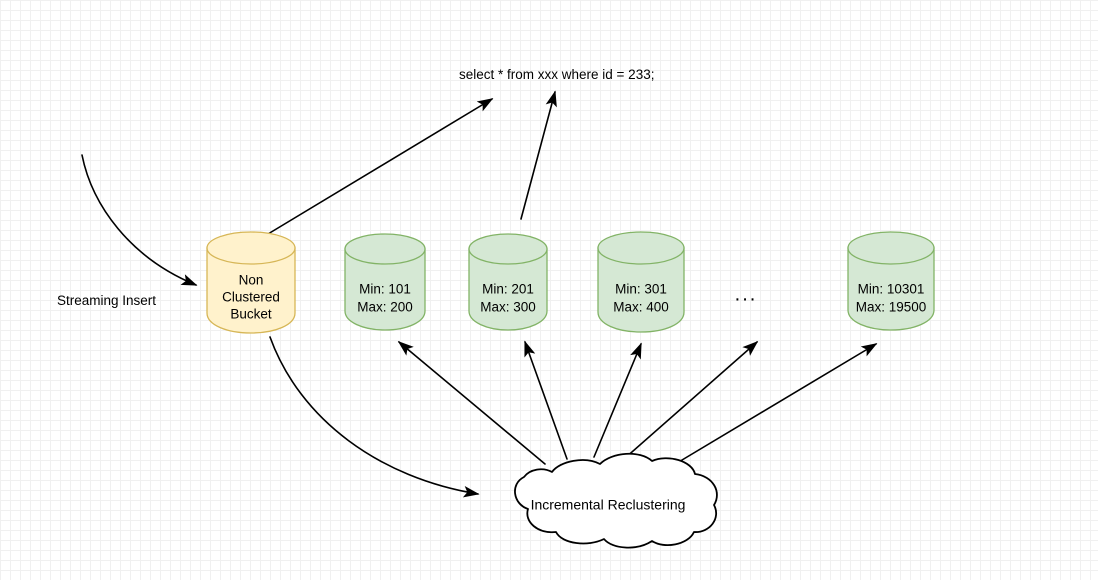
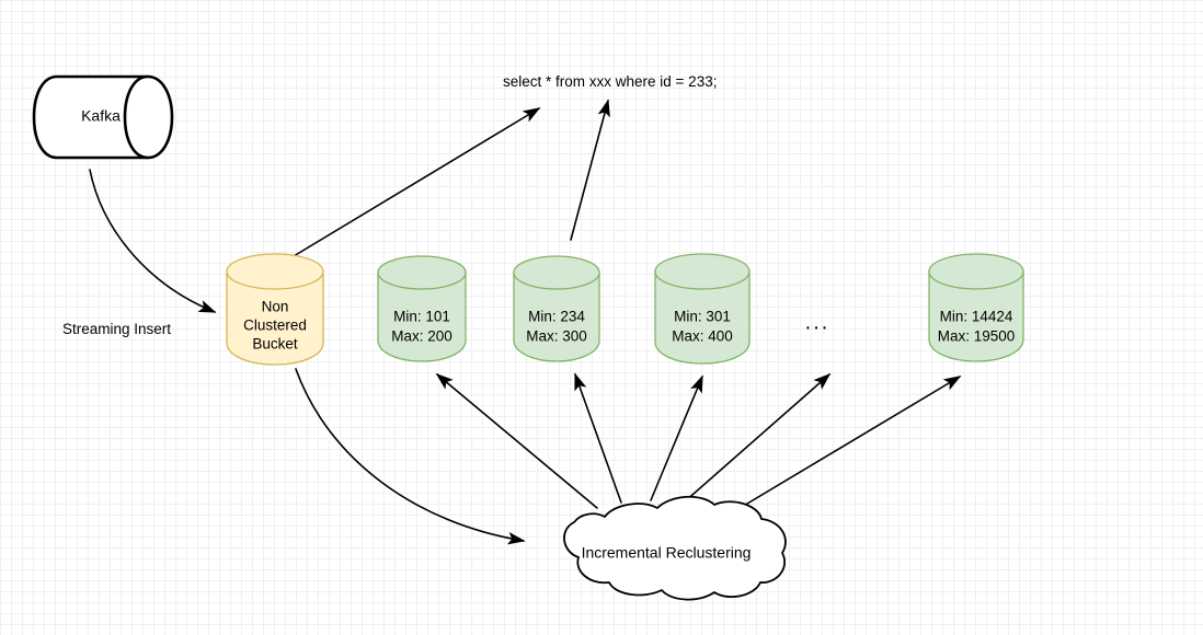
+ Kafka
  Non
  Clustered
  Bucket
  Min: 101
  Max: 200
- Min: 201
+ Min: 234
  Max: 300
  Min: 301
  Max: 400
  ...
- Min: 10301
+ Min: 14424
  Max: 19500
  Incremental Reclustering
  Streaming Insert
  select * from xxx where id = 233;
